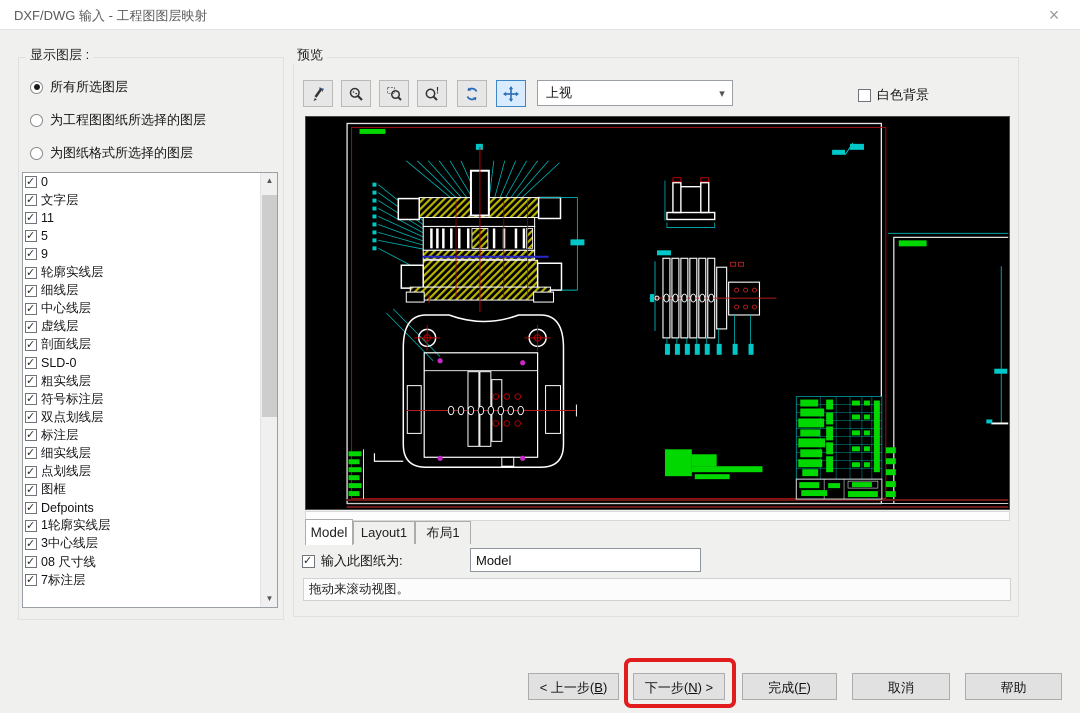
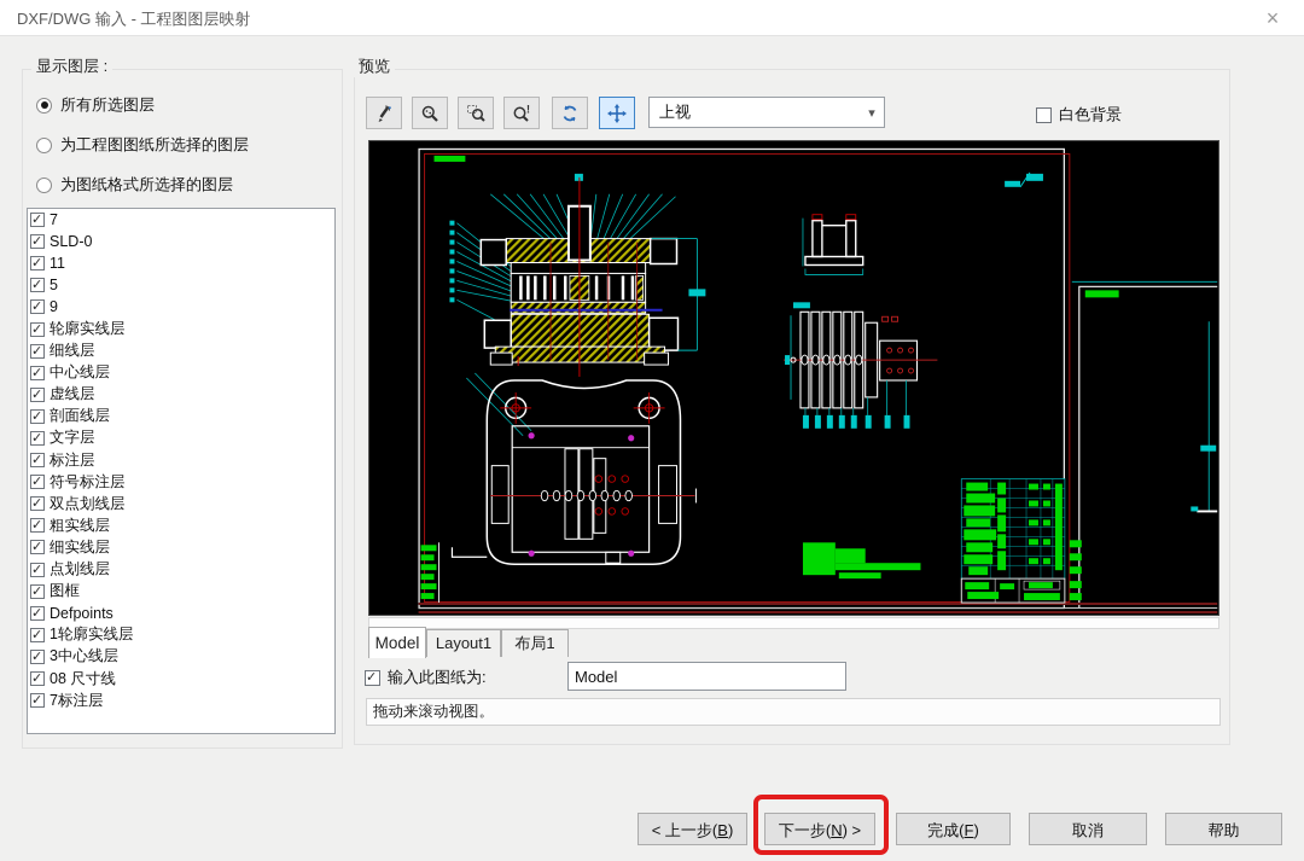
  DXF/DWG 输入 - 工程图图层映射
  ×
  显示图层 :
  所有所选图层
  为工程图图纸所选择的图层
  为图纸格式所选择的图层
- 0
+ 7
- 文字层
+ SLD-0
  11
  5
  9
  轮廓实线层
  细线层
  中心线层
  虚线层
  剖面线层
- SLD-0
+ 文字层
- 粗实线层
+ 标注层
  符号标注层
  双点划线层
- 标注层
+ 粗实线层
  细实线层
  点划线层
  图框
  Defpoints
  1轮廓实线层
  3中心线层
  08 尺寸线
  7标注层
- ▲
- ▼
  预览
  !
  上视
  ▾
  白色背景
  Model
  Layout1
  布局1
  输入此图纸为:
  Model
  拖动来滚动视图。
  < 上一步(B)
  下一步(N) >
  完成(F)
  取消
  帮助
